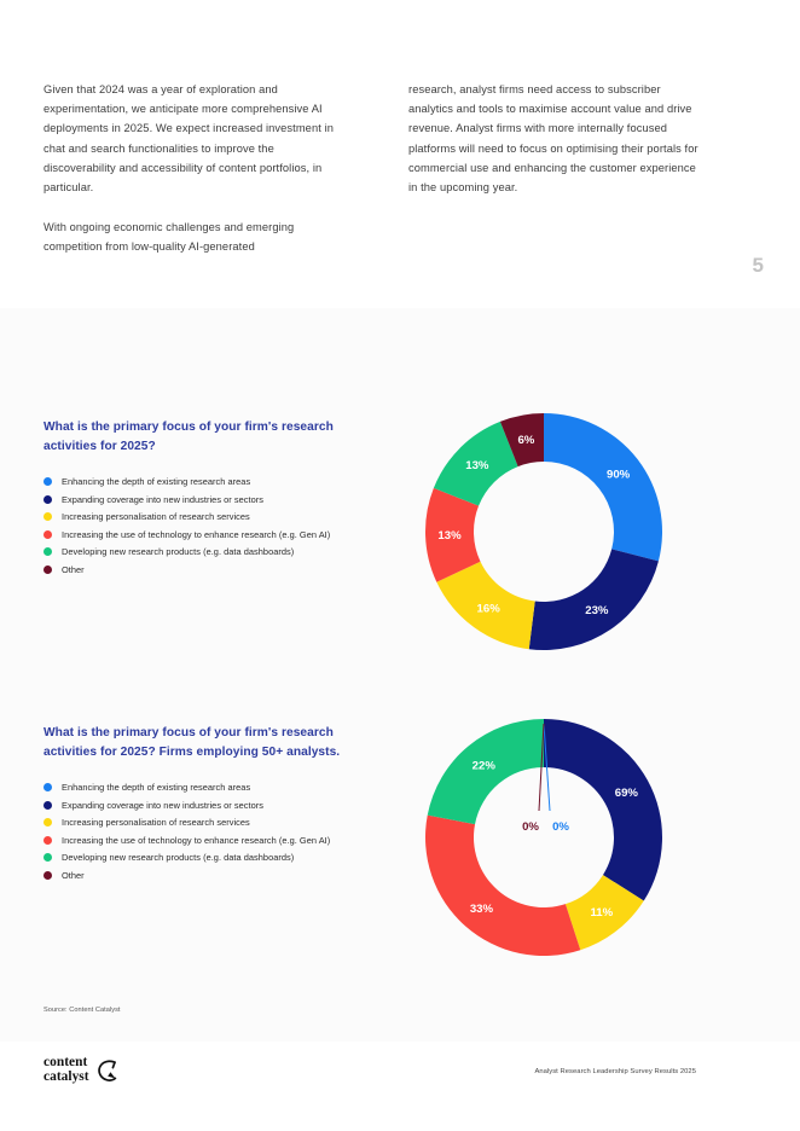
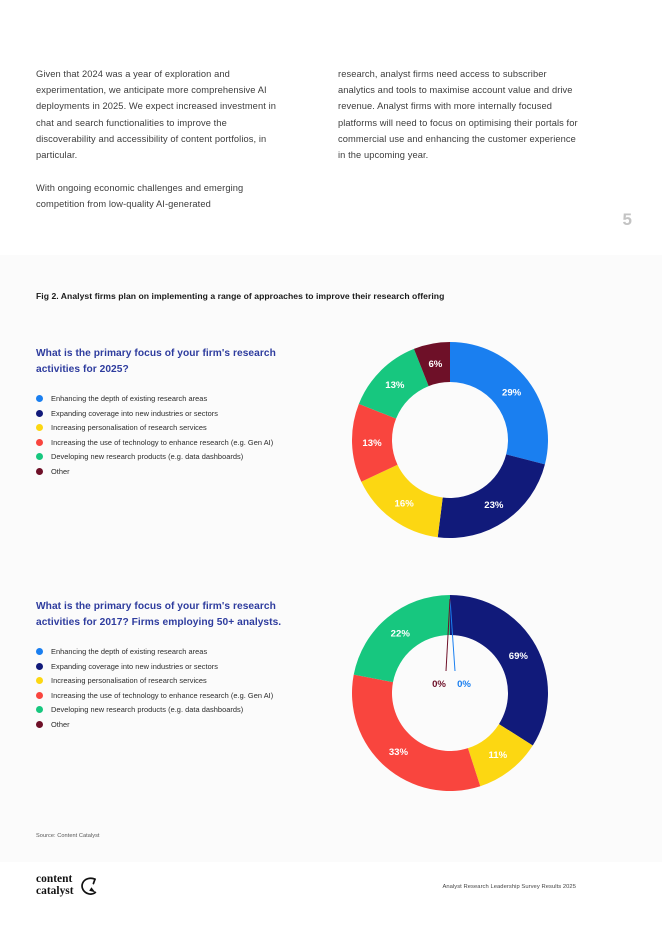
  Given that 2024 was a year of exploration and experimentation, we anticipate more comprehensive AI deployments in 2025. We expect increased investment in chat and search functionalities to improve the discoverability and accessibility of content portfolios, in particular.
  With ongoing economic challenges and emerging competition from low-quality AI-generated
  research, analyst firms need access to subscriber analytics and tools to maximise account value and drive revenue. Analyst firms with more internally focused platforms will need to focus on optimising their portals for commercial use and enhancing the customer experience in the upcoming year.
  5
+ Fig 2. Analyst firms plan on implementing a range of approaches to improve their research offering
  What is the primary focus of your firm's research activities for 2025?
  Enhancing the depth of existing research areas
  Expanding coverage into new industries or sectors
  Increasing personalisation of research services
  Increasing the use of technology to enhance research (e.g. Gen AI)
  Developing new research products (e.g. data dashboards)
  Other
- 90%
+ 29%
  23%
  16%
  13%
  13%
  6%
- What is the primary focus of your firm's research activities for 2025? Firms employing 50+ analysts.
+ What is the primary focus of your firm's research activities for 2017? Firms employing 50+ analysts.
  Enhancing the depth of existing research areas
  Expanding coverage into new industries or sectors
  Increasing personalisation of research services
  Increasing the use of technology to enhance research (e.g. Gen AI)
  Developing new research products (e.g. data dashboards)
  Other
  0%
  69%
  11%
  33%
  22%
  0%
  content
  catalyst
